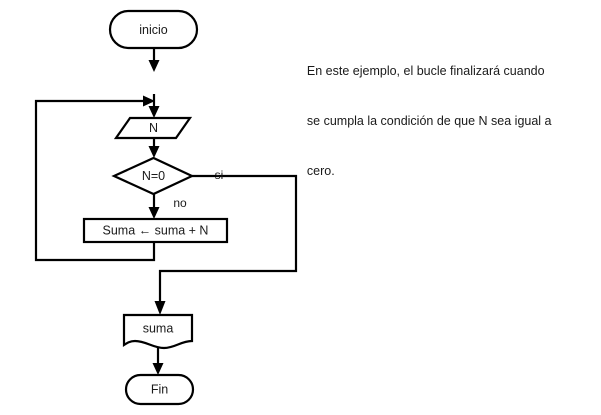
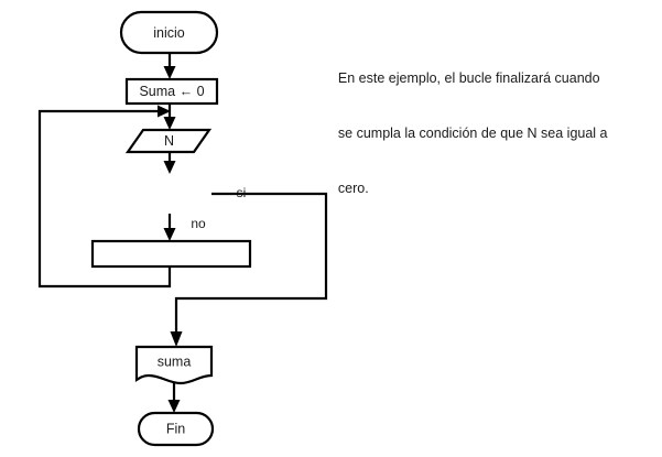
  inicio
+ Suma ← 0
  N
- N=0
- Suma ← suma + N
  suma
  Fin
  si
  no
  En este ejemplo, el bucle finalizará cuando
  se cumpla la condición de que N sea igual a
  cero.
